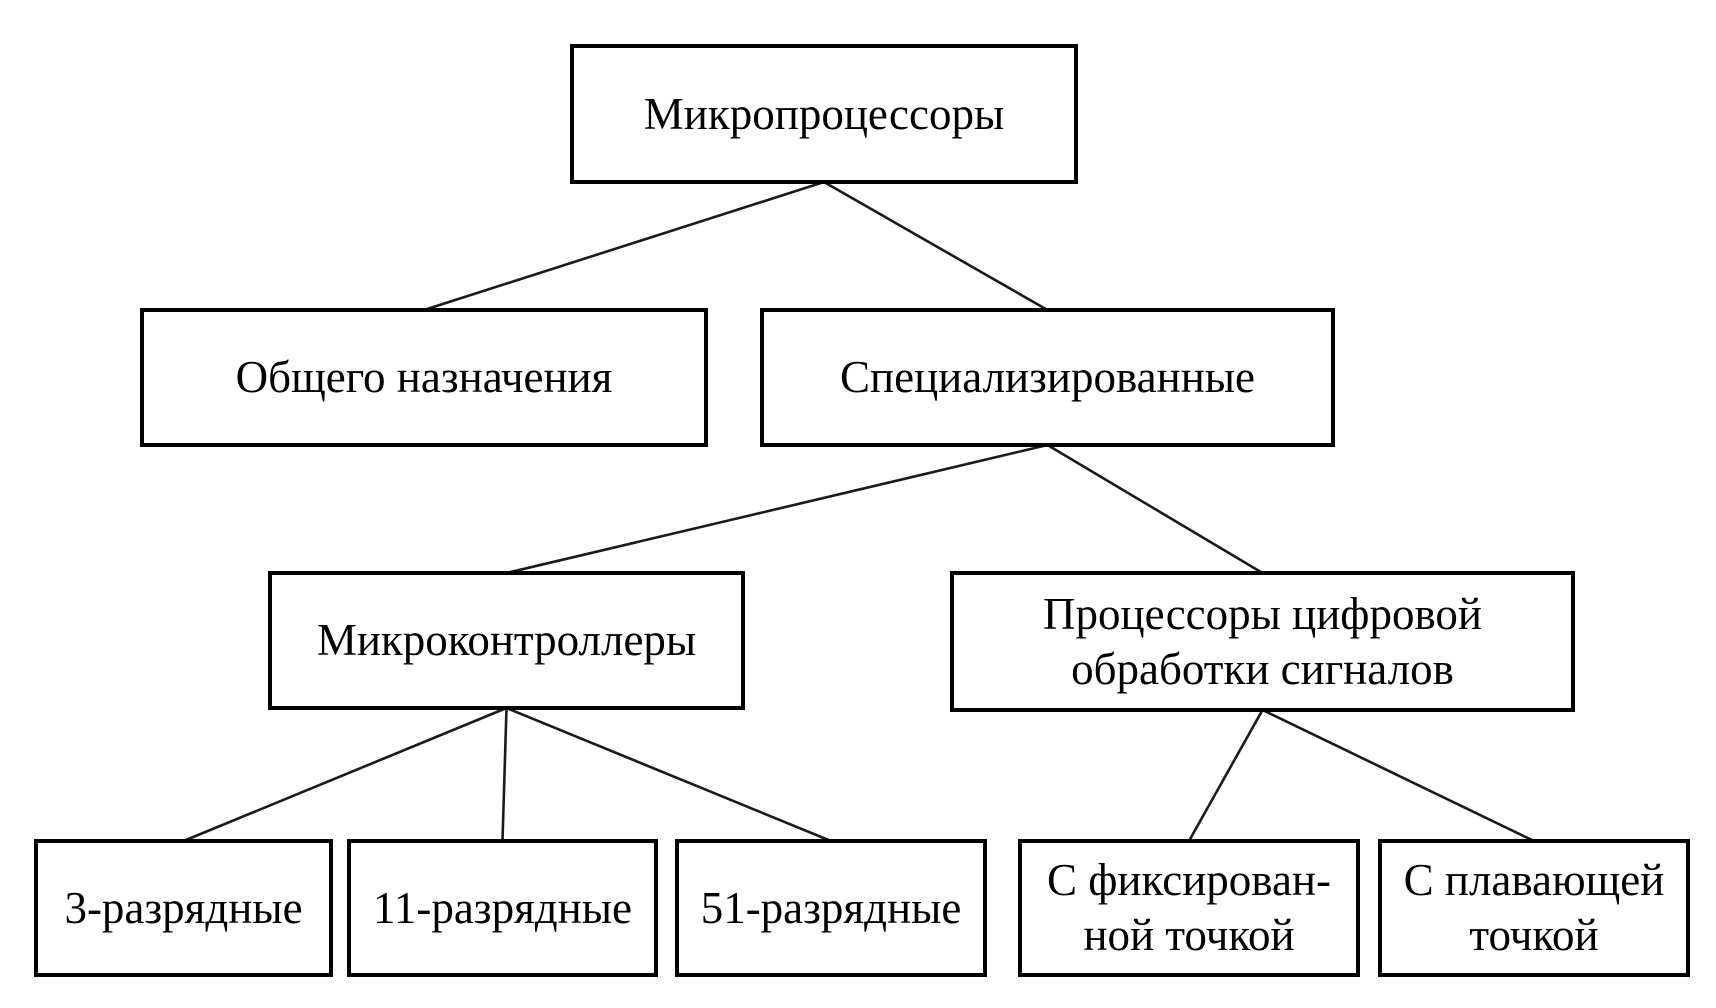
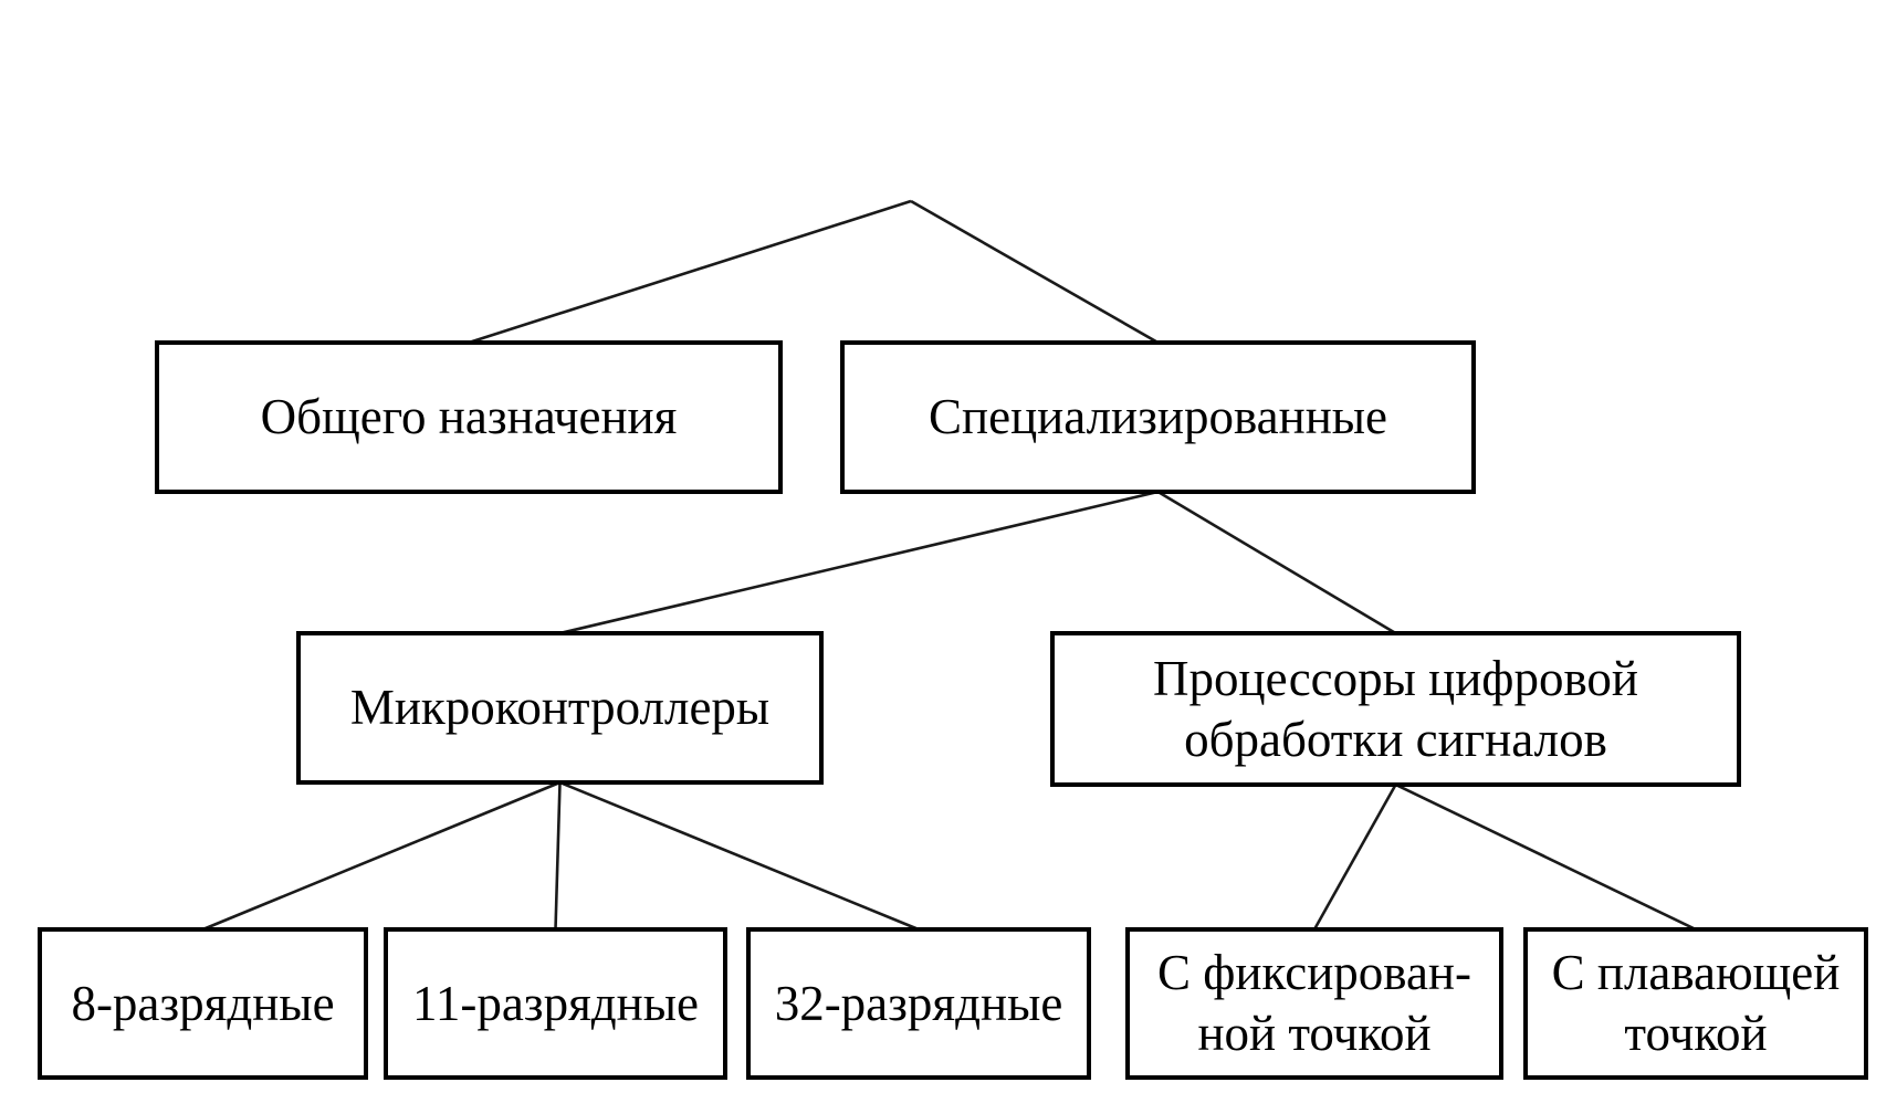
- Микропроцессоры
  Общего назначения
  Специализированные
  Микроконтроллеры
  Процессоры цифровой
  обработки сигналов
- 3-разрядные
+ 8-разрядные
  11-разрядные
- 51-разрядные
+ 32-разрядные
  С фиксирован-
  ной точкой
  С плавающей
  точкой
